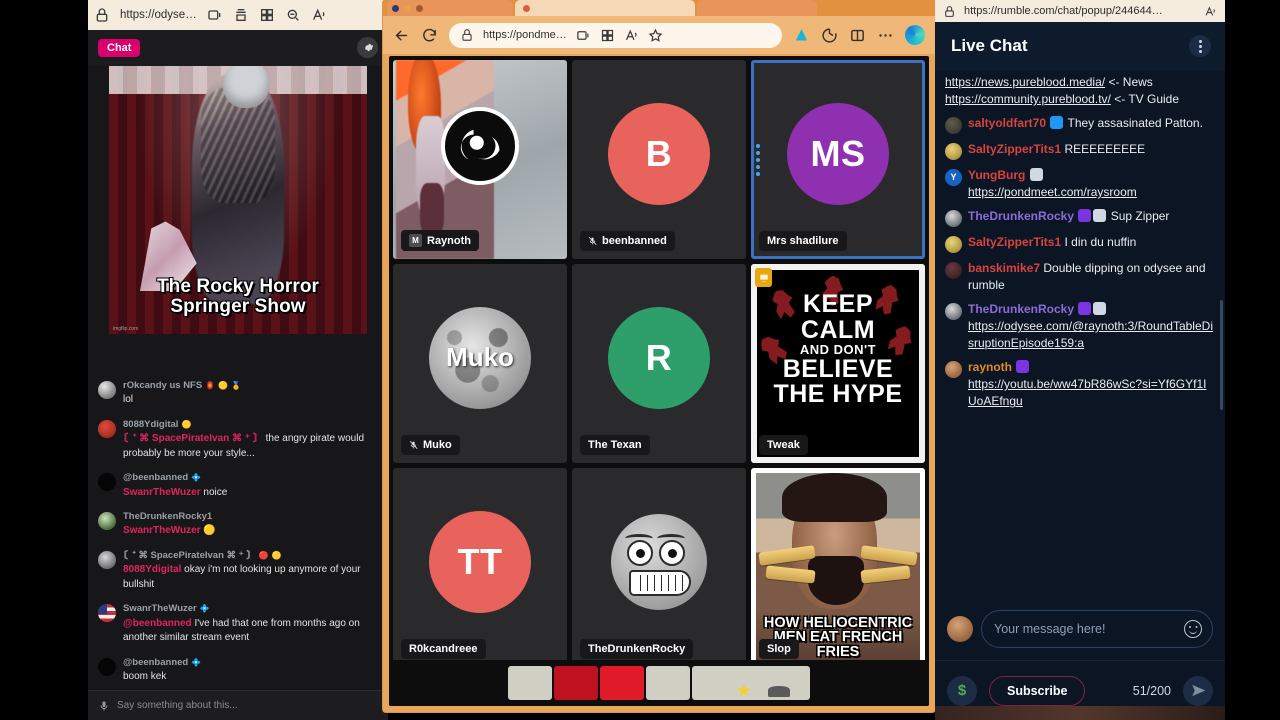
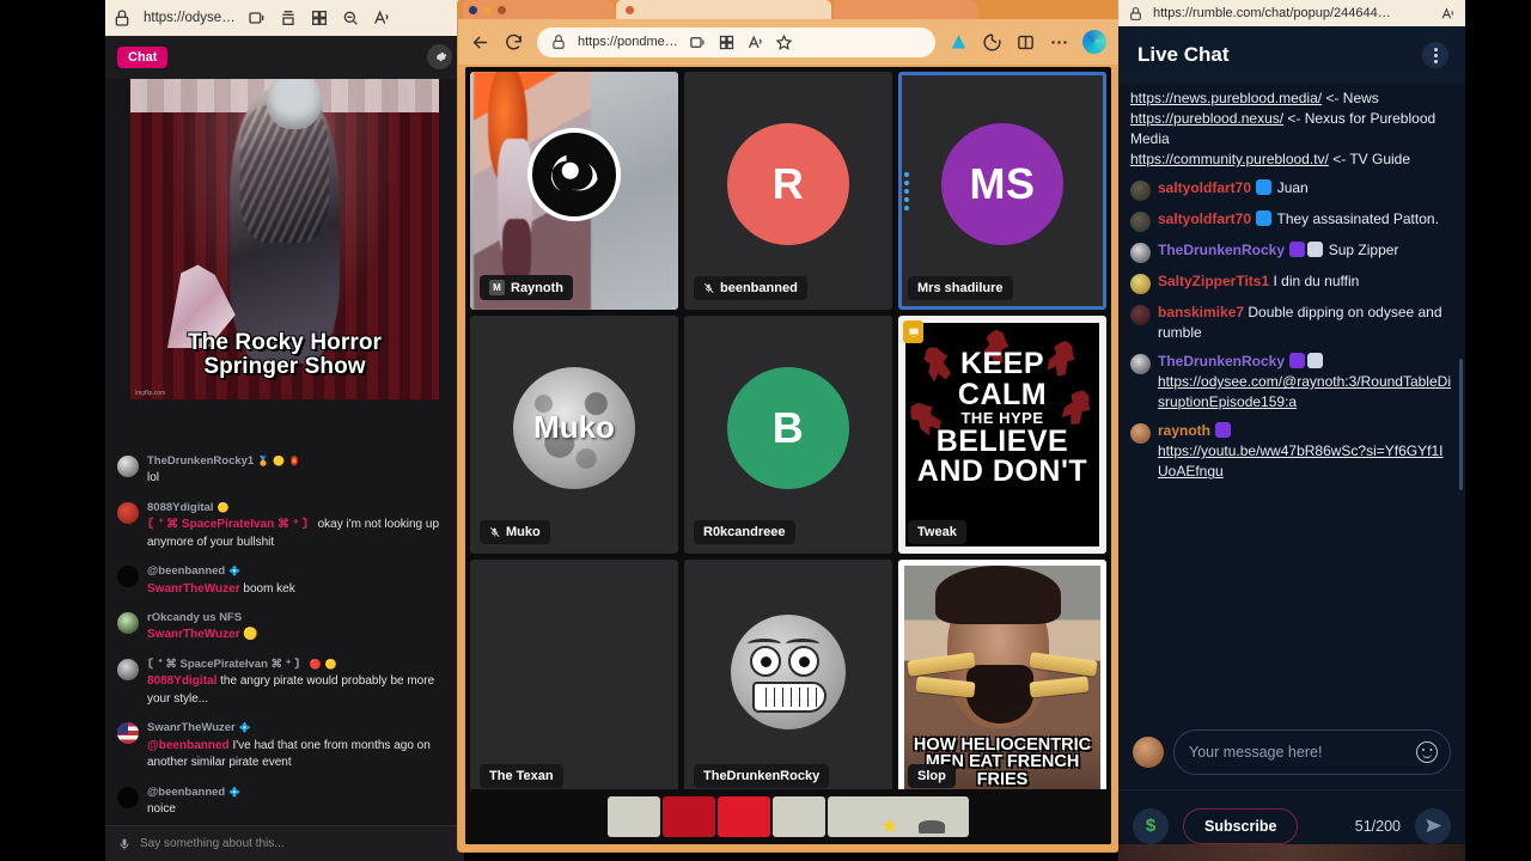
  https://odyse…
  Chat
  The Rocky Horror
  Springer Show
- rOkcandy us NFS
+ TheDrunkenRocky1
- 🏮
+ 🏅
  🟡
- 🏅
+ 🏮
  lol
  8088Ydigital
  🟡
- 〘⁺ ⌘ SpacePirateIvan ⌘ ⁺ 〙 the angry pirate would probably be more your style...
+ 〘⁺ ⌘ SpacePirateIvan ⌘ ⁺ 〙 okay i'm not looking up anymore of your bullshit
  @beenbanned
  💠
- SwanrTheWuzer noice
+ SwanrTheWuzer boom kek
- TheDrunkenRocky1
+ rOkcandy us NFS
  SwanrTheWuzer 🟡
  〘⁺ ⌘ SpacePirateIvan ⌘ ⁺ 〙
  🔴
  🟡
- 8088Ydigital okay i'm not looking up anymore of your bullshit
+ 8088Ydigital the angry pirate would probably be more your style...
  SwanrTheWuzer
  💠
- @beenbanned I've had that one from months ago on another similar stream event
+ @beenbanned I've had that one from months ago on another similar pirate event
  @beenbanned
  💠
- boom kek
+ noice
  Say something about this...
  https://pondme…
  M
  Raynoth
- B
+ R
  beenbanned
  MS
  Mrs shadilure
  Muko
  Muko
- R
+ B
- The Texan
+ R0kcandreee
  KEEP
  CALM
- AND DON'T
+ THE HYPE
  BELIEVE
- THE HYPE
+ AND DON'T
  Tweak
- TT
- R0kcandreee
+ The Texan
  TheDrunkenRocky
  HOW HELIOCENTRIC
  MEN EAT FRENCH FRIES
  Slop
  https://rumble.com/chat/popup/244644…
  Live Chat
  https://news.pureblood.media/ <- News
+ https://pureblood.nexus/ <- Nexus for Pureblood Media
  https://community.pureblood.tv/ <- TV Guide
+ saltyoldfart70 Juan
  saltyoldfart70 They assasinated Patton.
- SaltyZipperTits1 REEEEEEEEE
- Y
- YungBurg
- https://pondmeet.com/raysroom
  TheDrunkenRocky Sup Zipper
  SaltyZipperTits1 I din du nuffin
  banskimike7 Double dipping on odysee and rumble
  TheDrunkenRocky
  https://odysee.com/@raynoth:3/RoundTableDisruptionEpisode159:a
  raynoth
  https://youtu.be/ww47bR86wSc?si=Yf6GYf1IUoAEfngu
  Your message here!
  $
  Subscribe
  51/200
